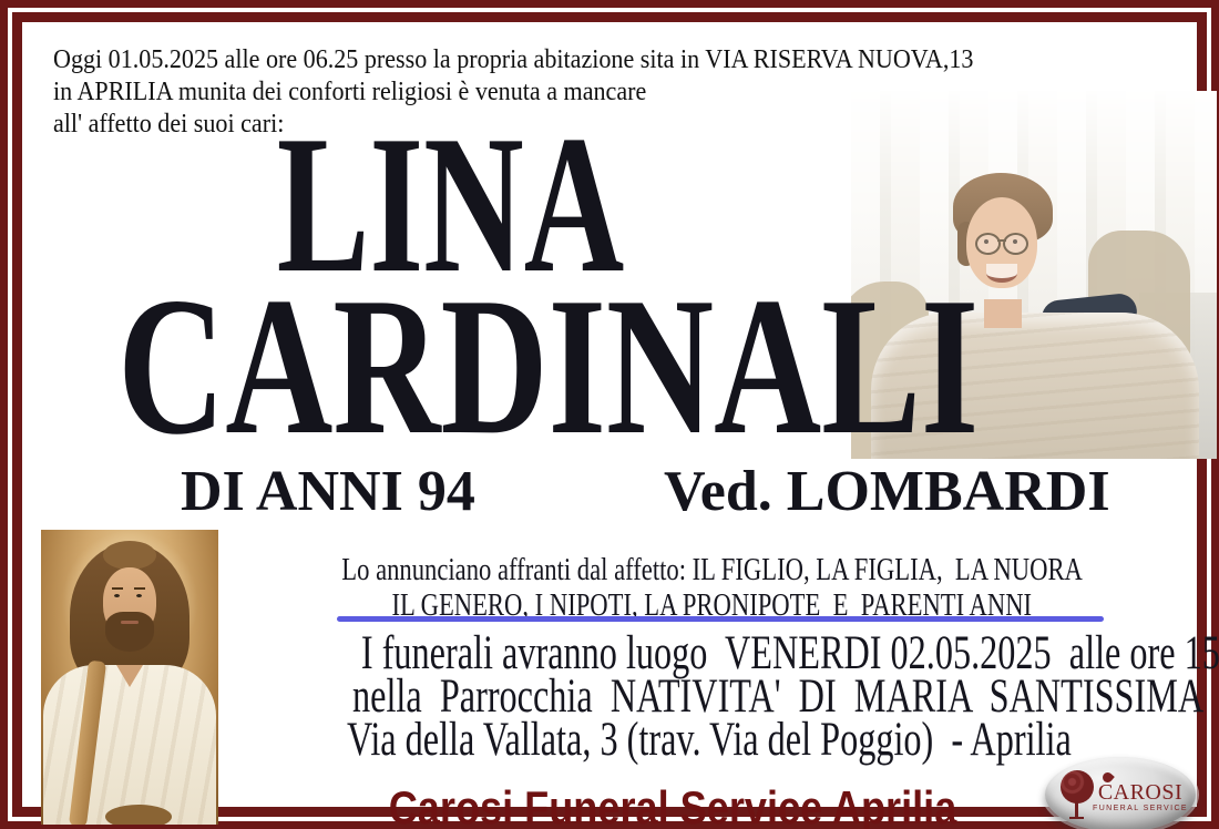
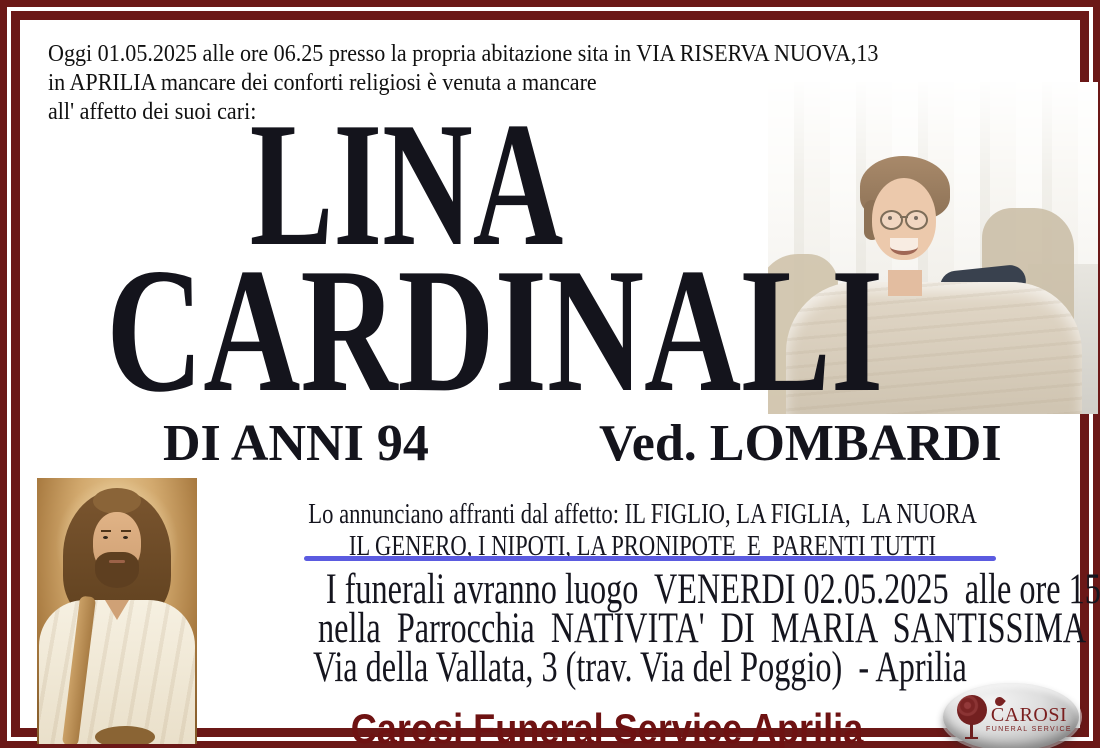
  Oggi 01.05.2025 alle ore 06.25 presso la propria abitazione sita in VIA RISERVA NUOVA,13
- in APRILIA munita dei conforti religiosi è venuta a mancare
+ in APRILIA mancare dei conforti religiosi è venuta a mancare
  all' affetto dei suoi cari:
  LINA
  CARDINALI
  DI ANNI 94
  Ved. LOMBARDI
  Lo annunciano affranti dal affetto: IL FIGLIO, LA FIGLIA, LA NUORA
- IL GENERO, I NIPOTI, LA PRONIPOTE E PARENTI ANNI
+ IL GENERO, I NIPOTI, LA PRONIPOTE E PARENTI TUTTI
  I funerali avranno luogo VENERDI 02.05.2025 alle ore 15
  nella Parrocchia NATIVITA' DI MARIA SANTISSIMA
  Via della Vallata, 3 (trav. Via del Poggio) - Aprilia
  Carosi Funeral Service Aprilia
  CAROSI
